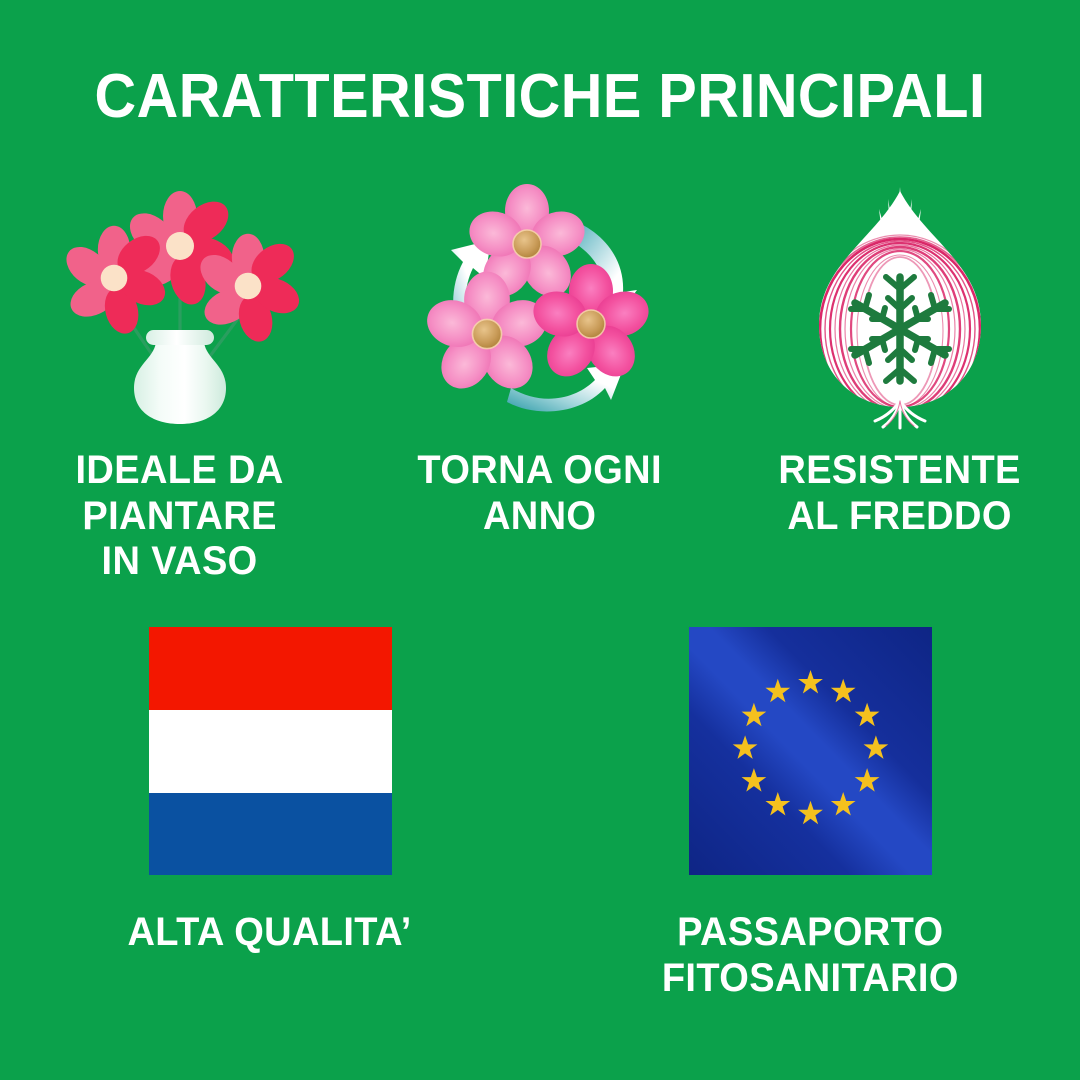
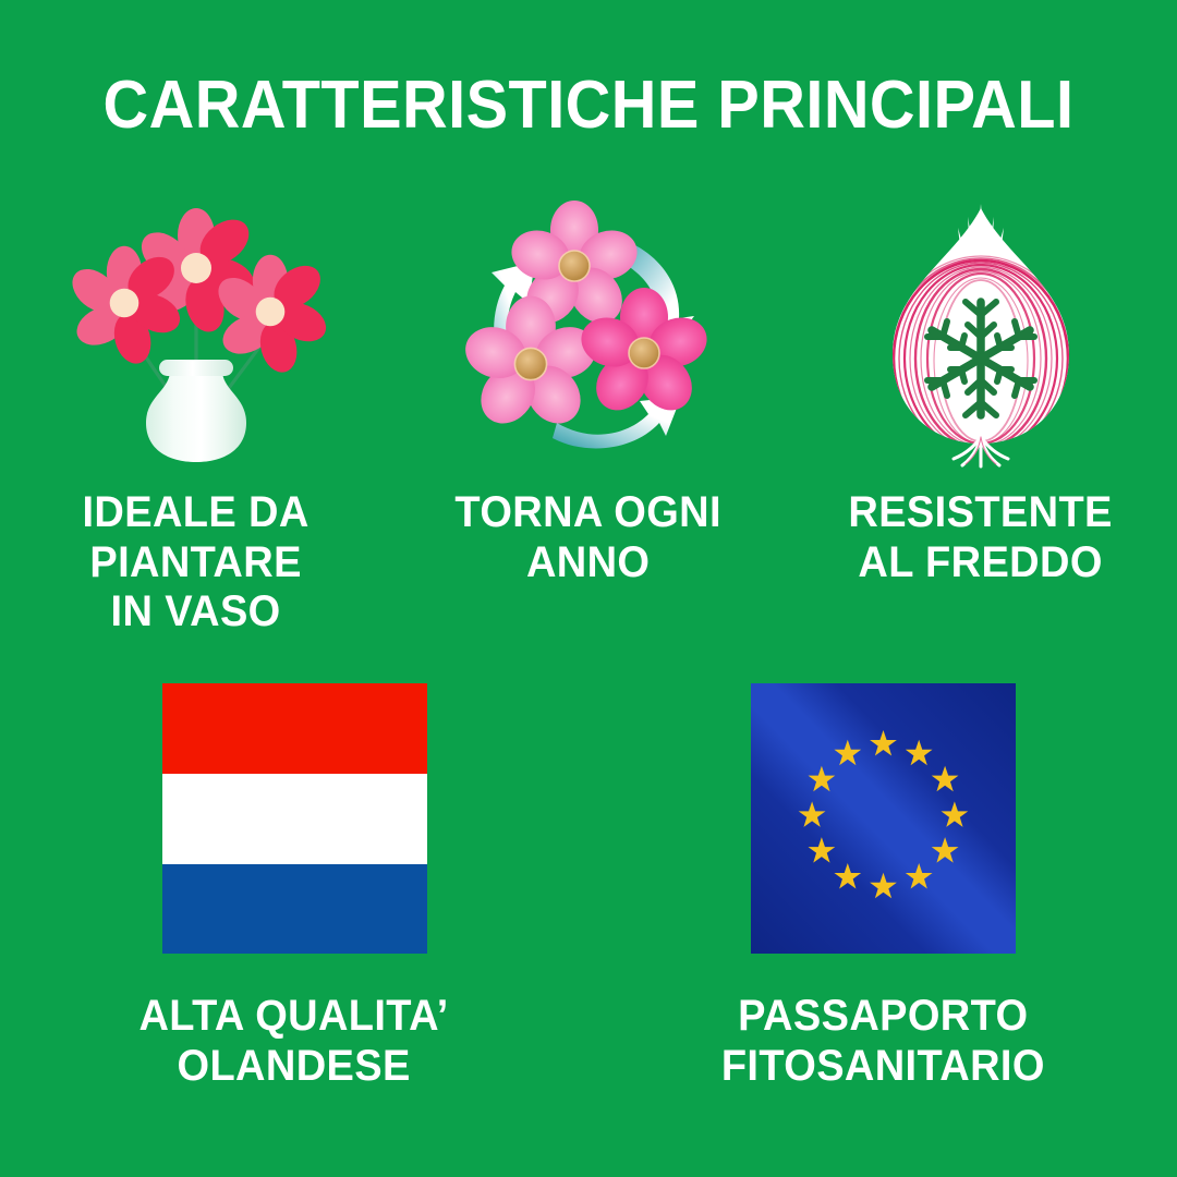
  CARATTERISTICHE PRINCIPALI
  IDEALE DA
  PIANTARE
  IN VASO
  TORNA OGNI
  ANNO
  RESISTENTE
  AL FREDDO
  ALTA QUALITA’
+ OLANDESE
  PASSAPORTO
  FITOSANITARIO
